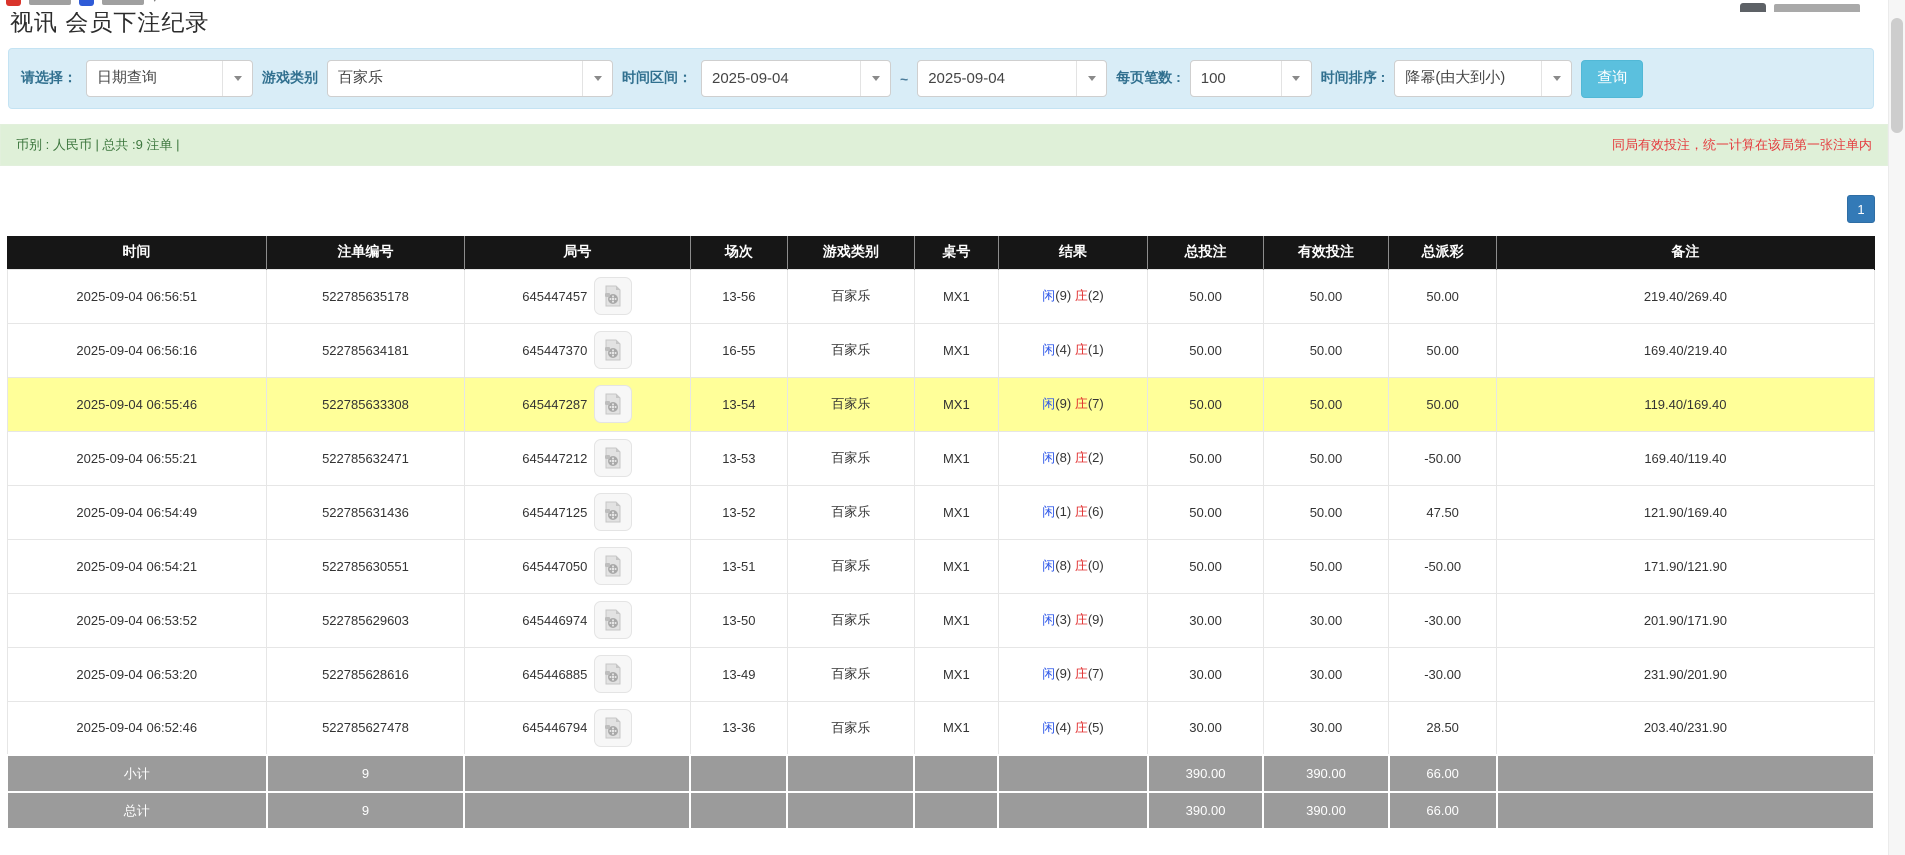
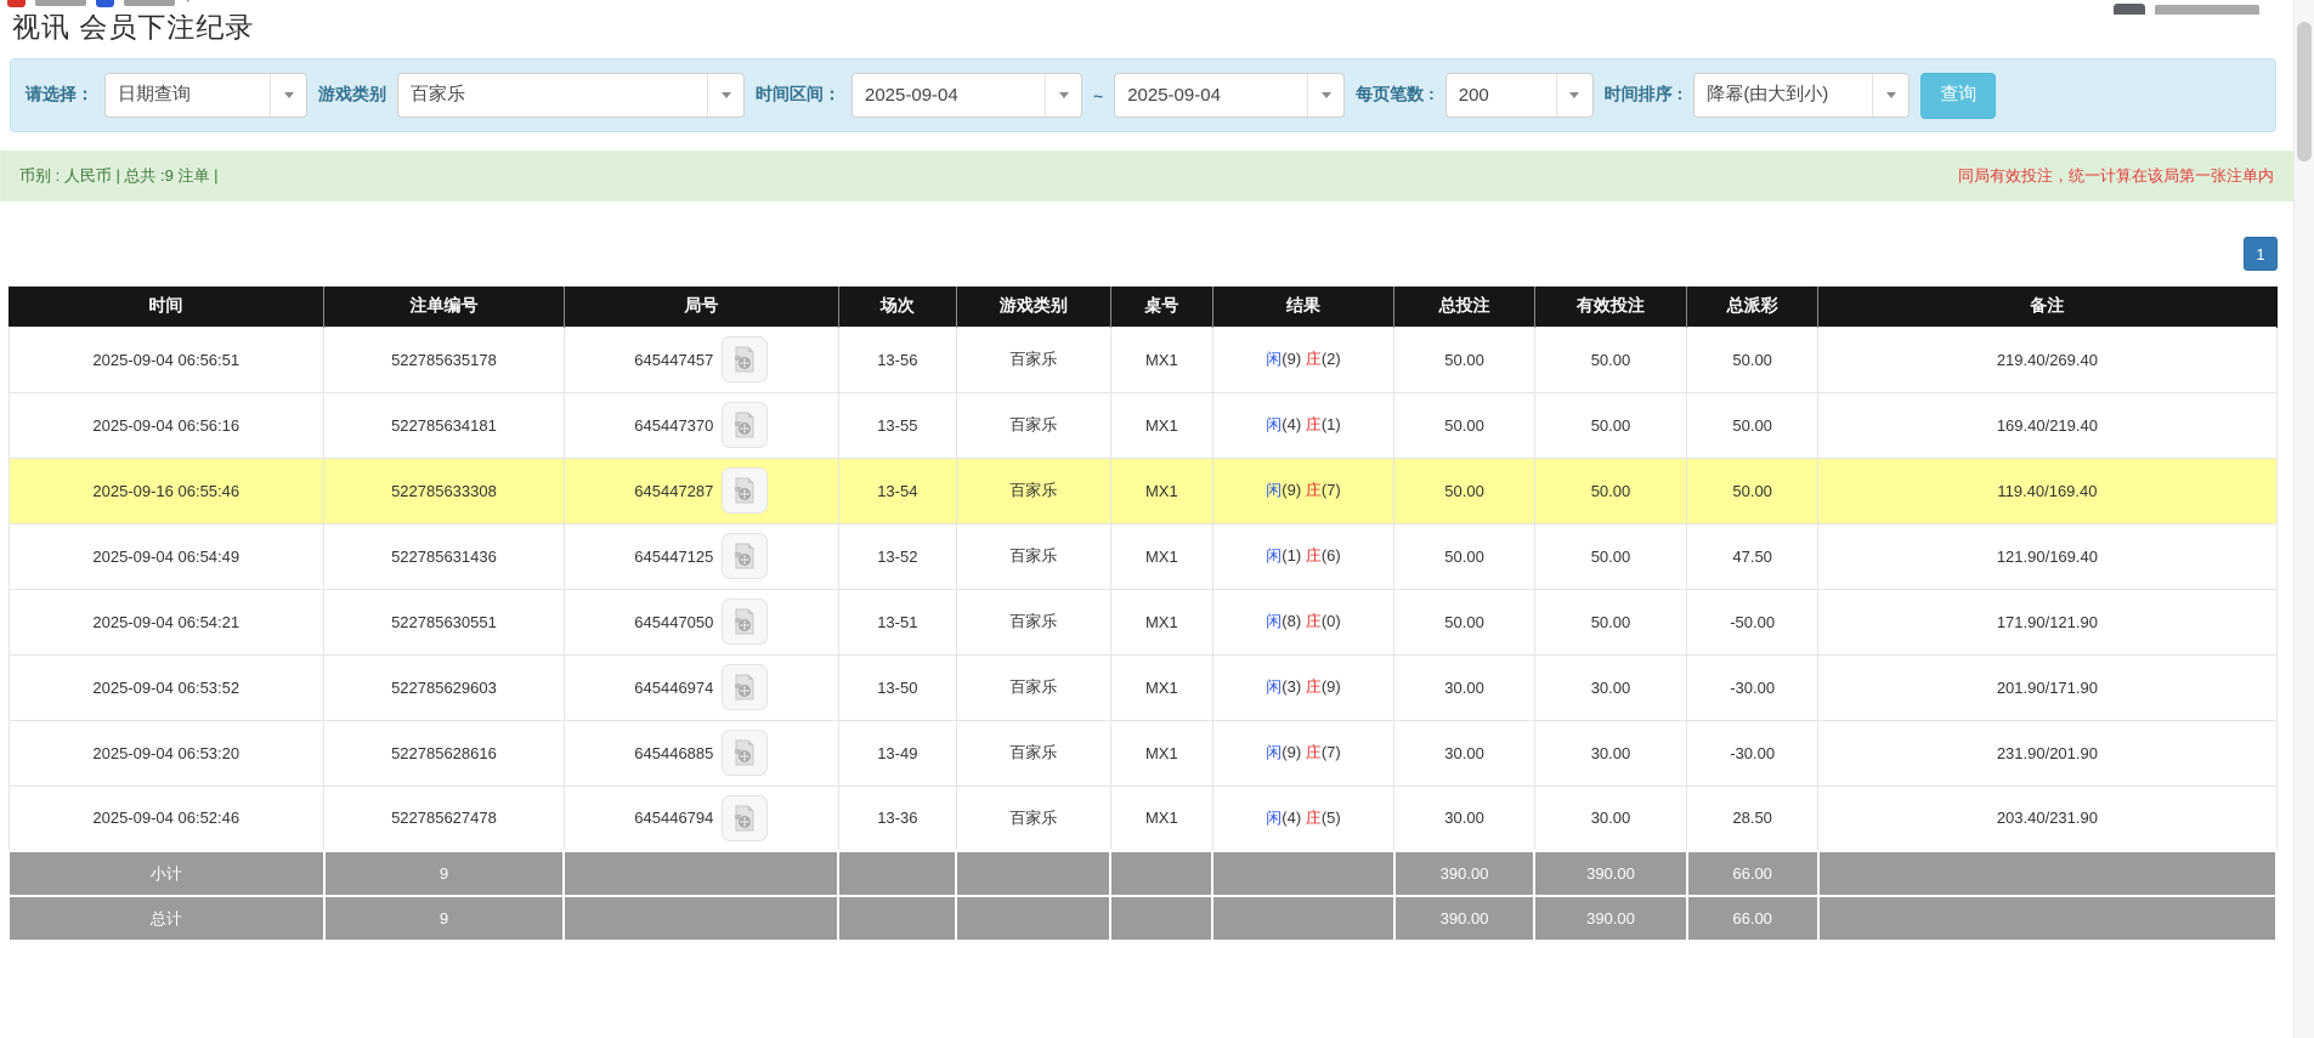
  视讯 会员下注纪录
  请选择：
  日期查询
  游戏类别
  百家乐
  时间区间：
  2025-09-04
  ~
  2025-09-04
  每页笔数 :
- 100
+ 200
  时间排序 :
  降幂(由大到小)
  查询
  币别 : 人民币 | 总共 :9 注单 |
  同局有效投注，统一计算在该局第一张注单内
  1
  时间	注单编号	局号	场次	游戏类别	桌号	结果	总投注	有效投注	总派彩	备注
  2025-09-04 06:56:51	522785635178	645447457	13-56	百家乐	MX1	闲(9) 庄(2)	50.00	50.00	50.00	219.40/269.40
- 2025-09-04 06:56:16	522785634181	645447370	16-55	百家乐	MX1	闲(4) 庄(1)	50.00	50.00	50.00	169.40/219.40
+ 2025-09-04 06:56:16	522785634181	645447370	13-55	百家乐	MX1	闲(4) 庄(1)	50.00	50.00	50.00	169.40/219.40
- 2025-09-04 06:55:46	522785633308	645447287	13-54	百家乐	MX1	闲(9) 庄(7)	50.00	50.00	50.00	119.40/169.40
+ 2025-09-16 06:55:46	522785633308	645447287	13-54	百家乐	MX1	闲(9) 庄(7)	50.00	50.00	50.00	119.40/169.40
- 2025-09-04 06:55:21	522785632471	645447212	13-53	百家乐	MX1	闲(8) 庄(2)	50.00	50.00	-50.00	169.40/119.40
  2025-09-04 06:54:49	522785631436	645447125	13-52	百家乐	MX1	闲(1) 庄(6)	50.00	50.00	47.50	121.90/169.40
  2025-09-04 06:54:21	522785630551	645447050	13-51	百家乐	MX1	闲(8) 庄(0)	50.00	50.00	-50.00	171.90/121.90
  2025-09-04 06:53:52	522785629603	645446974	13-50	百家乐	MX1	闲(3) 庄(9)	30.00	30.00	-30.00	201.90/171.90
  2025-09-04 06:53:20	522785628616	645446885	13-49	百家乐	MX1	闲(9) 庄(7)	30.00	30.00	-30.00	231.90/201.90
  2025-09-04 06:52:46	522785627478	645446794	13-36	百家乐	MX1	闲(4) 庄(5)	30.00	30.00	28.50	203.40/231.90
  小计	9						390.00	390.00	66.00
  总计	9						390.00	390.00	66.00
